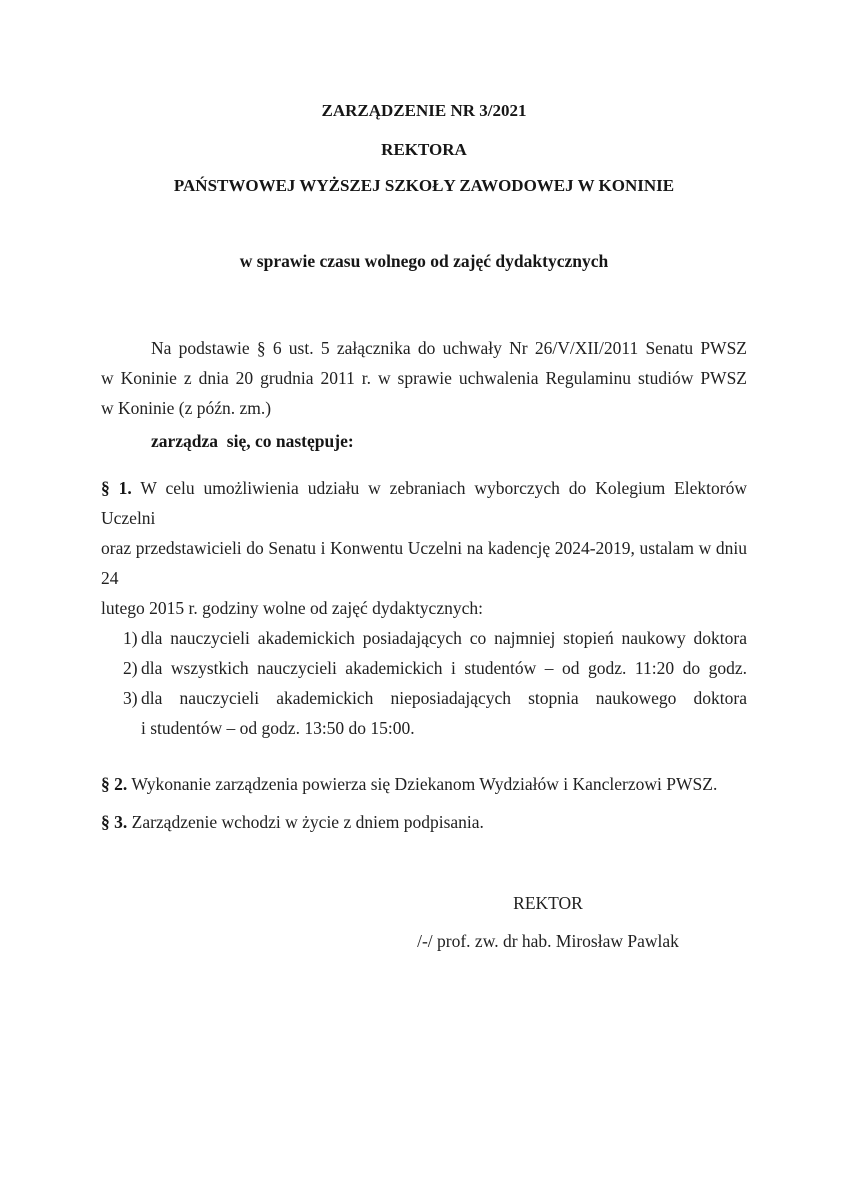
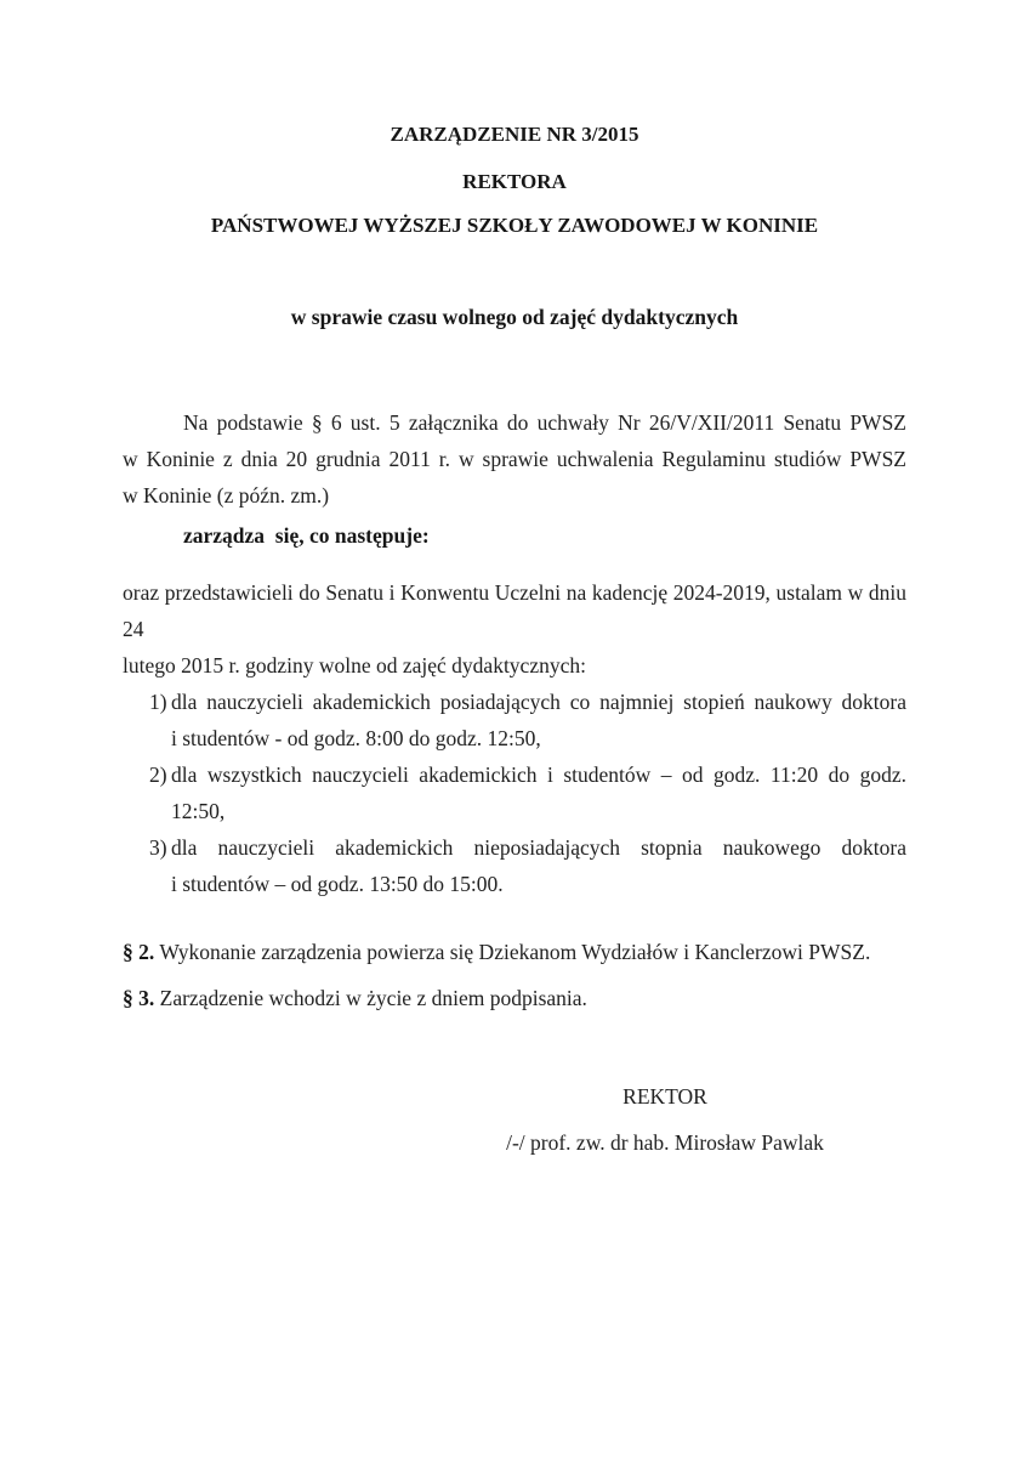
- ZARZĄDZENIE NR 3/2021
+ ZARZĄDZENIE NR 3/2015
  REKTORA
  PAŃSTWOWEJ WYŻSZEJ SZKOŁY ZAWODOWEJ W KONINIE
  w sprawie czasu wolnego od zajęć dydaktycznych
  Na podstawie § 6 ust. 5 załącznika do uchwały Nr 26/V/XII/2011 Senatu PWSZ
  w Koninie z dnia 20 grudnia 2011 r. w sprawie uchwalenia Regulaminu studiów PWSZ
  w Koninie (z późn. zm.)
  zarządza się, co następuje:
- § 1. W celu umożliwienia udziału w zebraniach wyborczych do Kolegium Elektorów Uczelni
  oraz przedstawicieli do Senatu i Konwentu Uczelni na kadencję 2024-2019, ustalam w dniu 24
  lutego 2015 r. godziny wolne od zajęć dydaktycznych:
  1)
  dla nauczycieli akademickich posiadających co najmniej stopień naukowy doktora
+ i studentów - od godz. 8:00 do godz. 12:50,
  2)
  dla wszystkich nauczycieli akademickich i studentów – od godz. 11:20 do godz.
+ 12:50,
  3)
  dla nauczycieli akademickich nieposiadających stopnia naukowego doktora
  i studentów – od godz. 13:50 do 15:00.
  § 2. Wykonanie zarządzenia powierza się Dziekanom Wydziałów i Kanclerzowi PWSZ.
  § 3. Zarządzenie wchodzi w życie z dniem podpisania.
  REKTOR
  /-/ prof. zw. dr hab. Mirosław Pawlak
